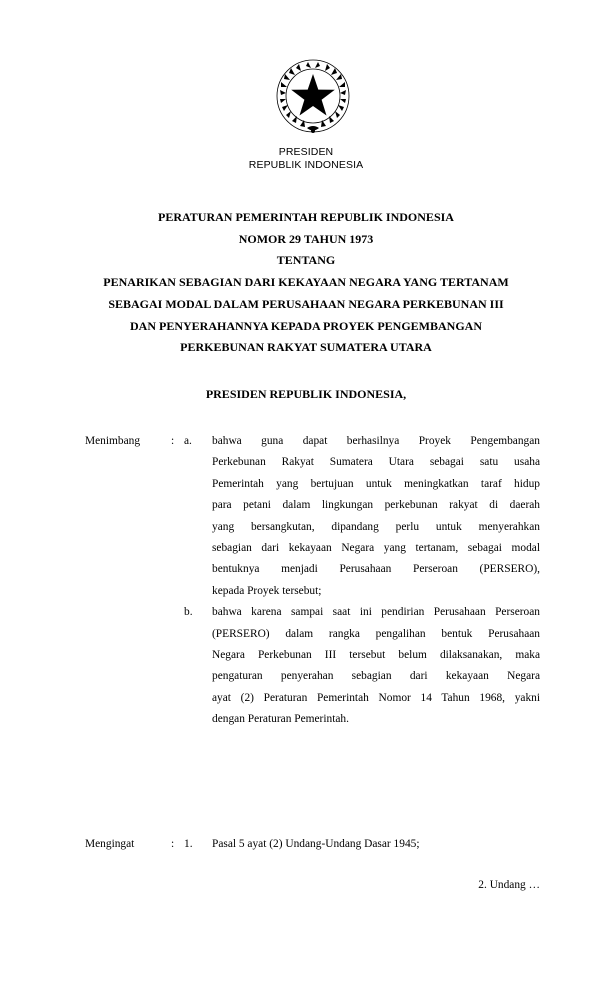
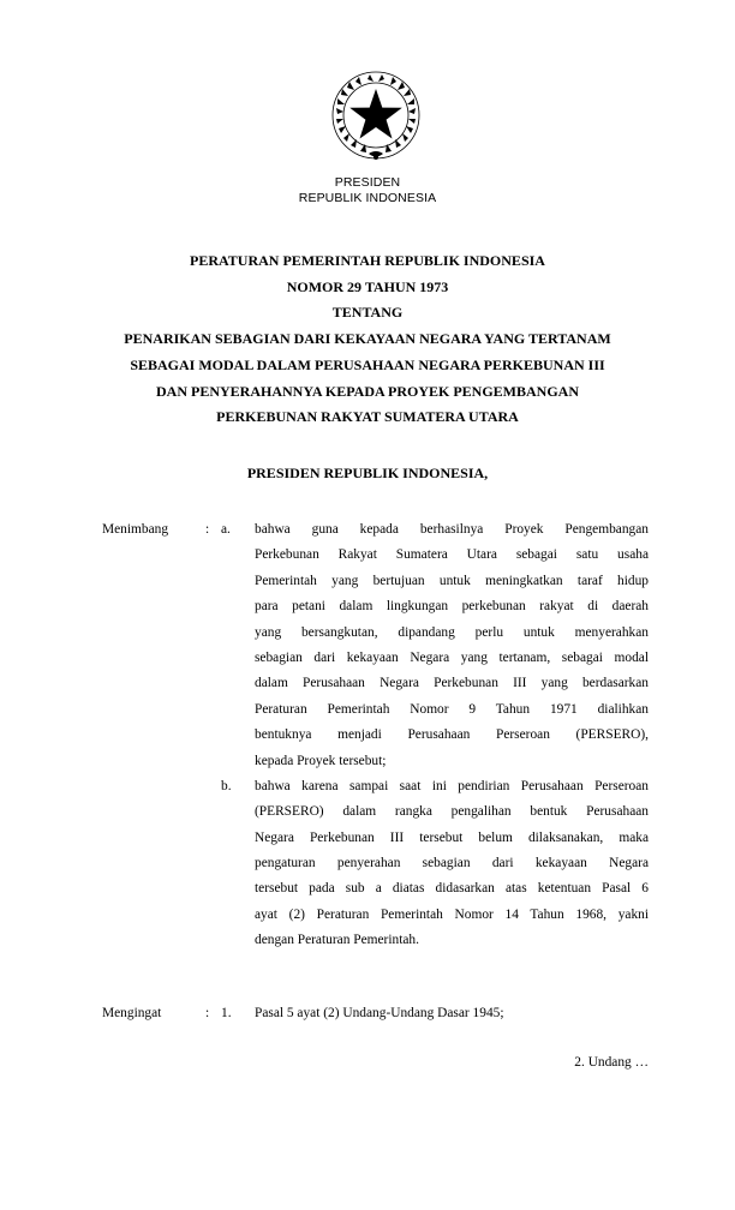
  PRESIDEN
  REPUBLIK INDONESIA
  PERATURAN PEMERINTAH REPUBLIK INDONESIA
  NOMOR 29 TAHUN 1973
  TENTANG
  PENARIKAN SEBAGIAN DARI KEKAYAAN NEGARA YANG TERTANAM
  SEBAGAI MODAL DALAM PERUSAHAAN NEGARA PERKEBUNAN III
  DAN PENYERAHANNYA KEPADA PROYEK PENGEMBANGAN
  PERKEBUNAN RAKYAT SUMATERA UTARA
  PRESIDEN REPUBLIK INDONESIA,
  Menimbang
  :
  a.
- bahwa guna dapat berhasilnya Proyek Pengembangan
+ bahwa guna kepada berhasilnya Proyek Pengembangan
  Perkebunan Rakyat Sumatera Utara sebagai satu usaha
  Pemerintah yang bertujuan untuk meningkatkan taraf hidup
  para petani dalam lingkungan perkebunan rakyat di daerah
  yang bersangkutan, dipandang perlu untuk menyerahkan
  sebagian dari kekayaan Negara yang tertanam, sebagai modal
+ dalam Perusahaan Negara Perkebunan III yang berdasarkan
+ Peraturan Pemerintah Nomor 9 Tahun 1971 dialihkan
  bentuknya menjadi Perusahaan Perseroan (PERSERO),
  kepada Proyek tersebut;
  b.
  bahwa karena sampai saat ini pendirian Perusahaan Perseroan
  (PERSERO) dalam rangka pengalihan bentuk Perusahaan
  Negara Perkebunan III tersebut belum dilaksanakan, maka
  pengaturan penyerahan sebagian dari kekayaan Negara
+ tersebut pada sub a diatas didasarkan atas ketentuan Pasal 6
  ayat (2) Peraturan Pemerintah Nomor 14 Tahun 1968, yakni
  dengan Peraturan Pemerintah.
  Mengingat
  :
  1.
  Pasal 5 ayat (2) Undang-Undang Dasar 1945;
  2. Undang …
